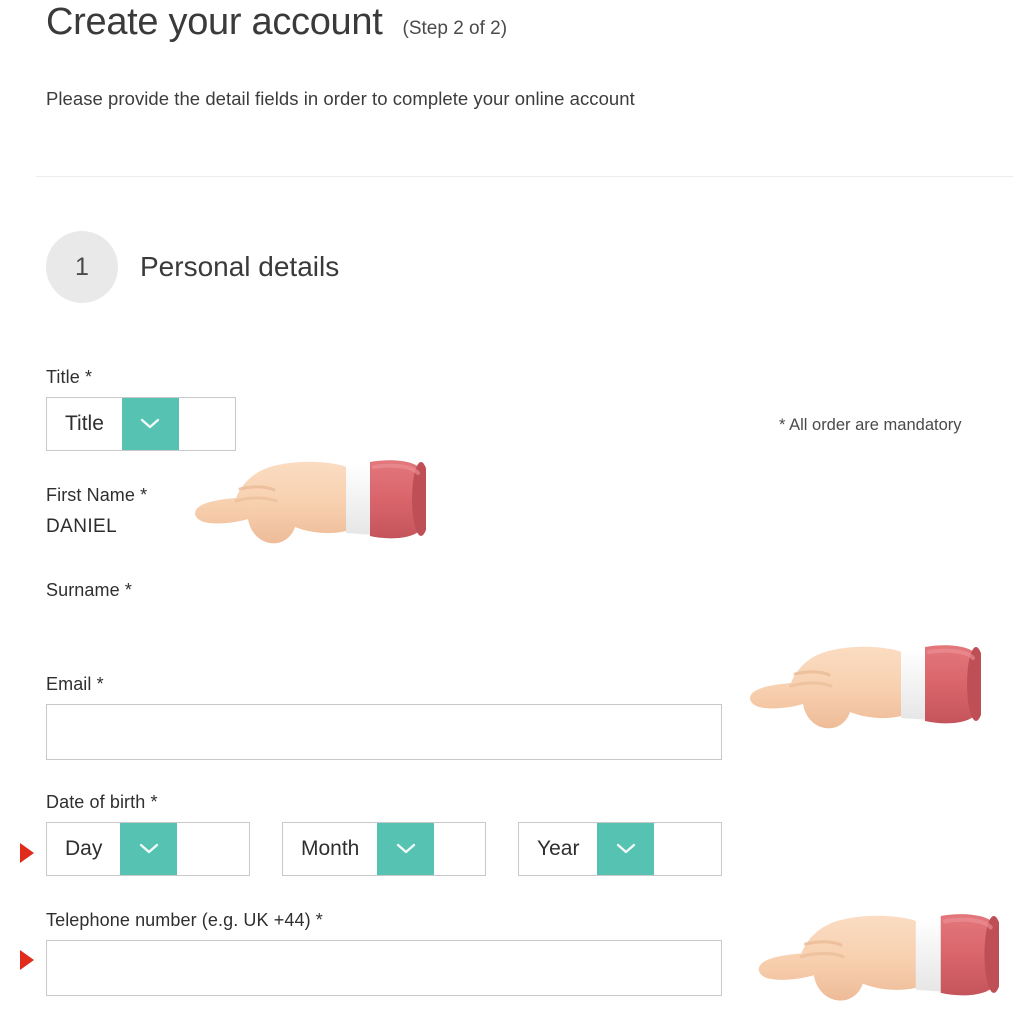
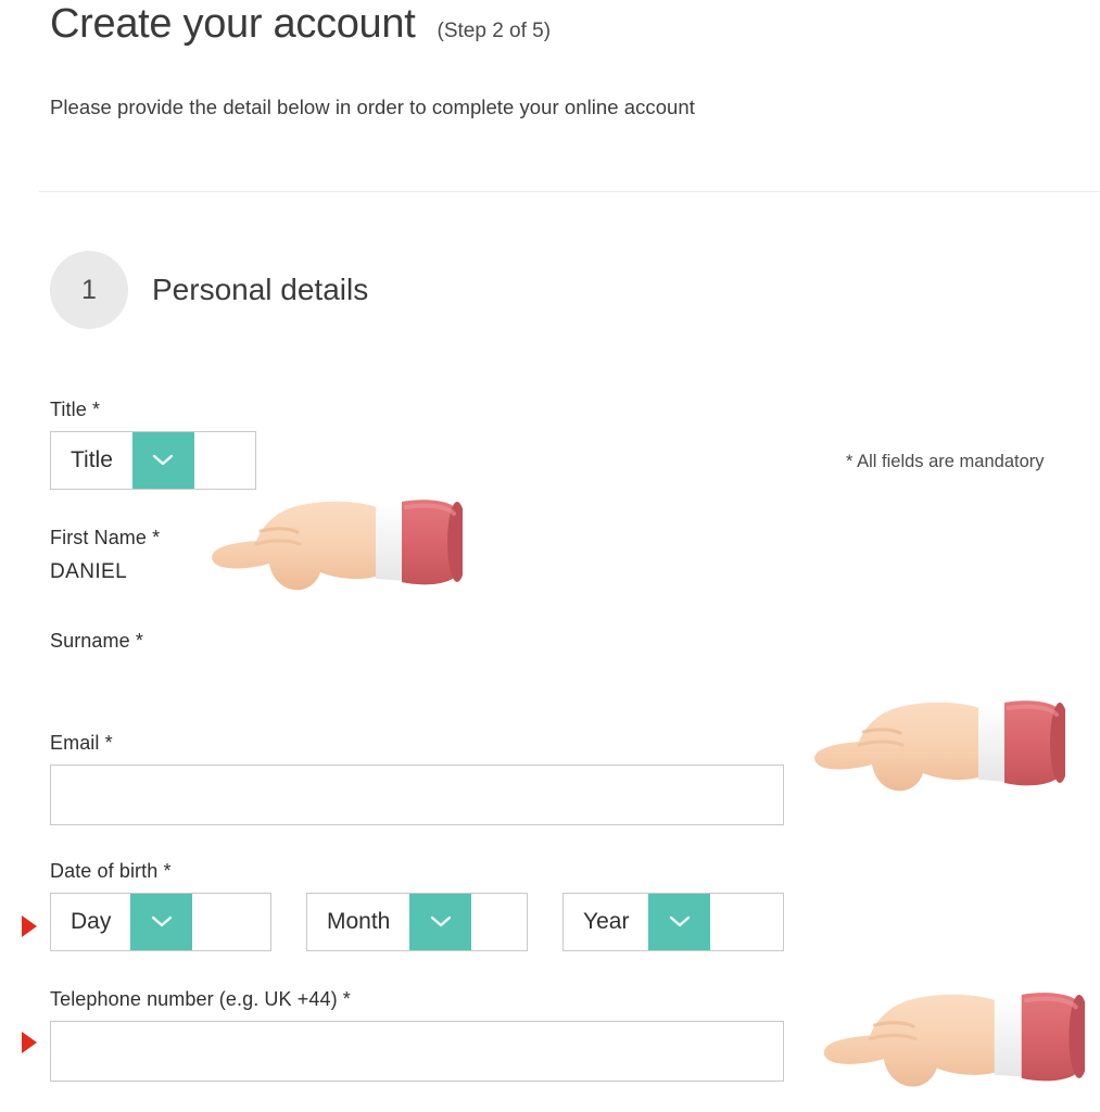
  Create your account
- (Step 2 of 2)
+ (Step 2 of 5)
- Please provide the detail fields in order to complete your online account
+ Please provide the detail below in order to complete your online account
  1
  Personal details
- * All order are mandatory
+ * All fields are mandatory
  Title *
  Title
  First Name *
  DANIEL
  Surname *
  Email *
  Date of birth *
  Day
  Month
  Year
  Telephone number (e.g. UK +44) *
